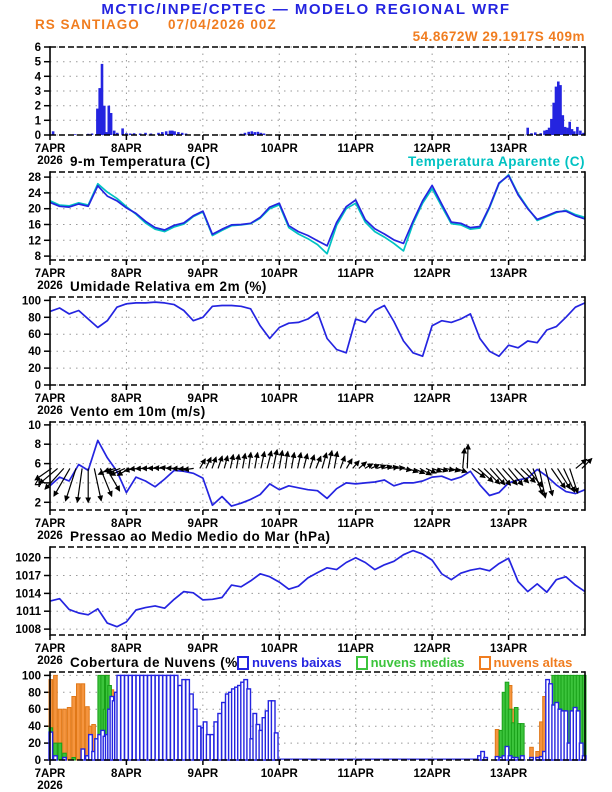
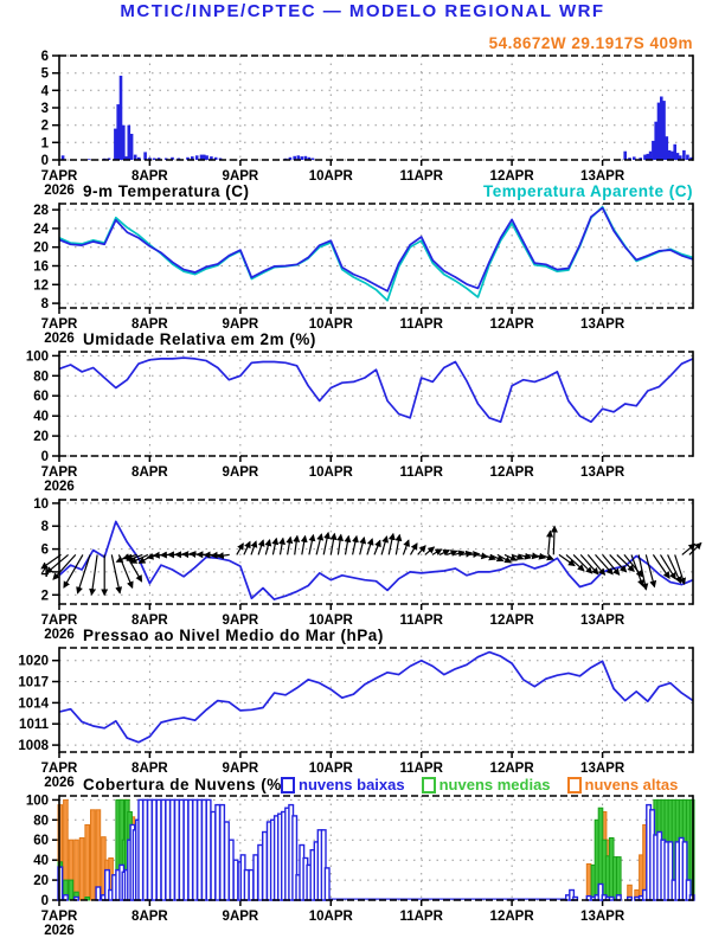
  MCTIC/INPE/CPTEC — MODELO REGIONAL WRF
- RS SANTIAGO
- 07/04/2026 00Z
  54.8672W 29.1917S 409m
  9-m Temperatura (C)
  Temperatura Aparente (C)
  Umidade Relativa em 2m (%)
- Vento em 10m (m/s)
- Pressao ao Medio Medio do Mar (hPa)
+ Pressao ao Nivel Medio do Mar (hPa)
  Cobertura de Nuvens (%
  nuvens baixas
  nuvens medias
  nuvens altas
  0
  1
  2
  3
  4
  5
  6
  7APR
  2026
  8APR
  9APR
  10APR
  11APR
  12APR
  13APR
  8
  12
  16
  20
  24
  28
  7APR
  2026
  8APR
  9APR
  10APR
  11APR
  12APR
  13APR
  0
  20
  40
  60
  80
  100
  7APR
  2026
  8APR
  9APR
  10APR
  11APR
  12APR
  13APR
  2
  4
  6
  8
  10
  7APR
  2026
  8APR
  9APR
  10APR
  11APR
  12APR
  13APR
  1008
  1011
  1014
  1017
  1020
  7APR
  2026
  8APR
  9APR
  10APR
  11APR
  12APR
  13APR
  0
  20
  40
  60
  80
  100
  7APR
  2026
  8APR
  9APR
  10APR
  11APR
  12APR
  13APR
